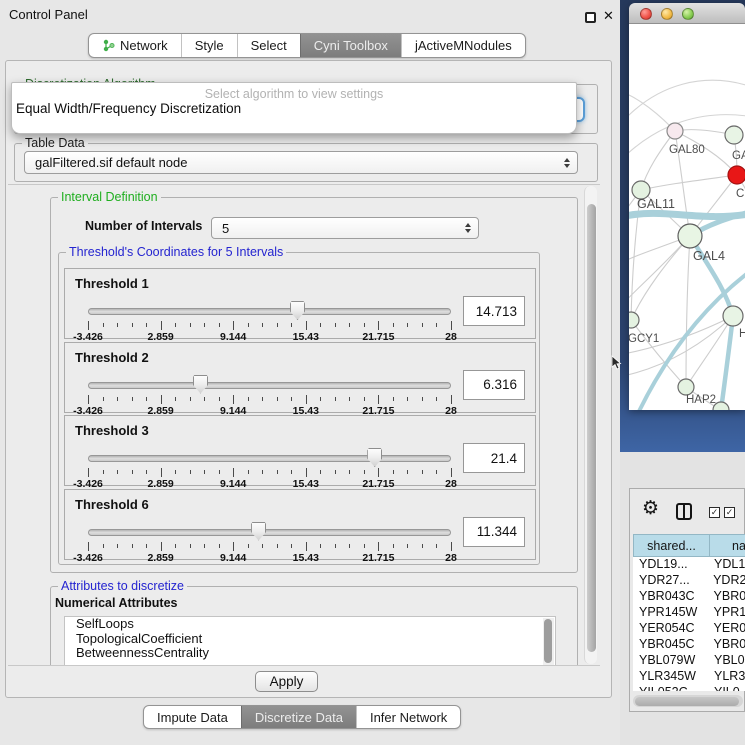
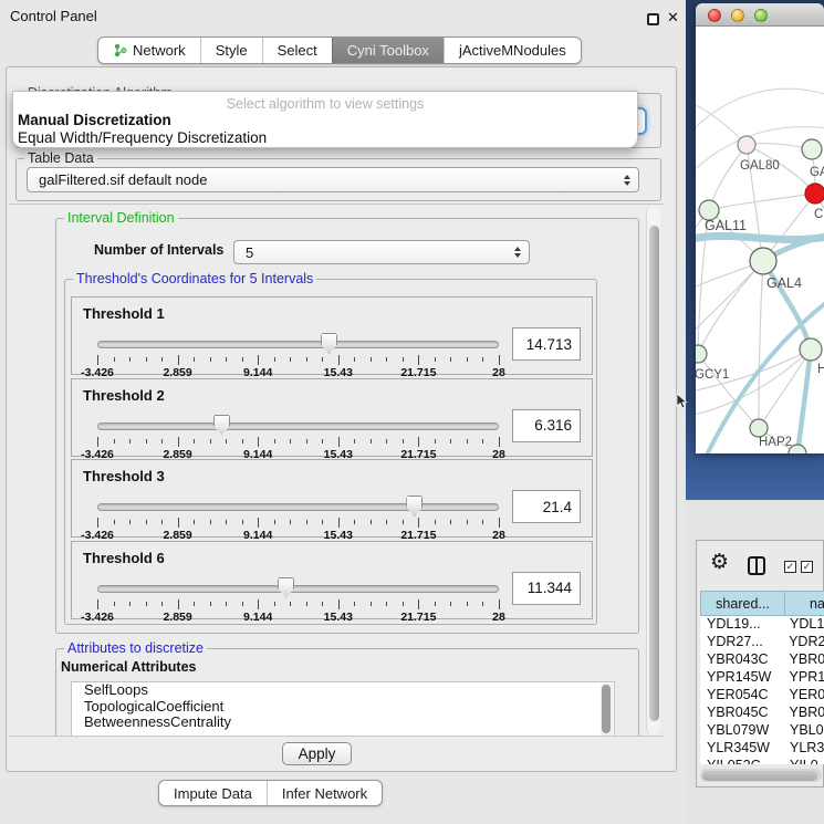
  Control Panel
  ✕
  Network
  Style
  Select
  Cyni Toolbox
  jActiveMNodules
  Select algorithm to view settings
+ Manual Discretization
  Equal Width/Frequency Discretization
  Table Data
  galFiltered.sif default node
  Interval Definition
  Number of Intervals
  5
  Threshold's Coordinates for 5 Intervals
  Threshold 1
  -3.426
  2.859
  9.144
  15.43
  21.715
  28
  14.713
  Threshold 2
  -3.426
  2.859
  9.144
  15.43
  21.715
  28
  6.316
  Threshold 3
  -3.426
  2.859
  9.144
  15.43
  21.715
  28
  21.4
  Threshold 6
  -3.426
  2.859
  9.144
  15.43
  21.715
  28
  11.344
  Attributes to discretize
  Numerical Attributes
  SelfLoops
  TopologicalCoefficient
  BetweennessCentrality
  Apply
  Impute Data
- Discretize Data
  Infer Network
  GAL80
  C
  GAL11
  GAL4
  GCY1
  H
  HAP2
  ⚙
  ✓
  ✓
  shared...
  na
  YDL19...
  YDL1
  YDR27...
  YDR2
  YBR043C
  YBR0
  YPR145W
  YPR1
  YER054C
  YER0
  YBR045C
  YBR0
  YBL079W
  YBL0
  YLR345W
  YLR3
